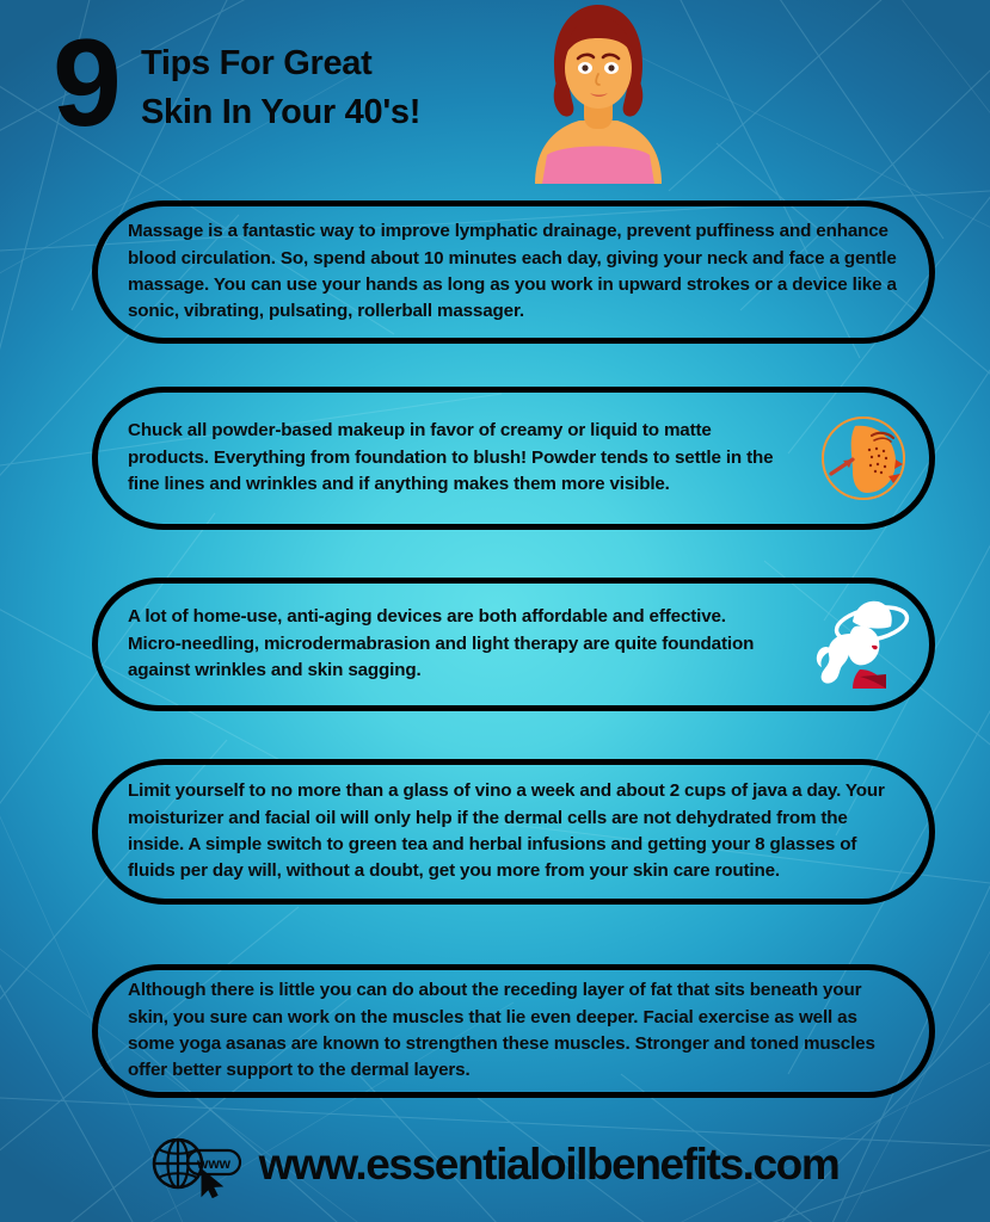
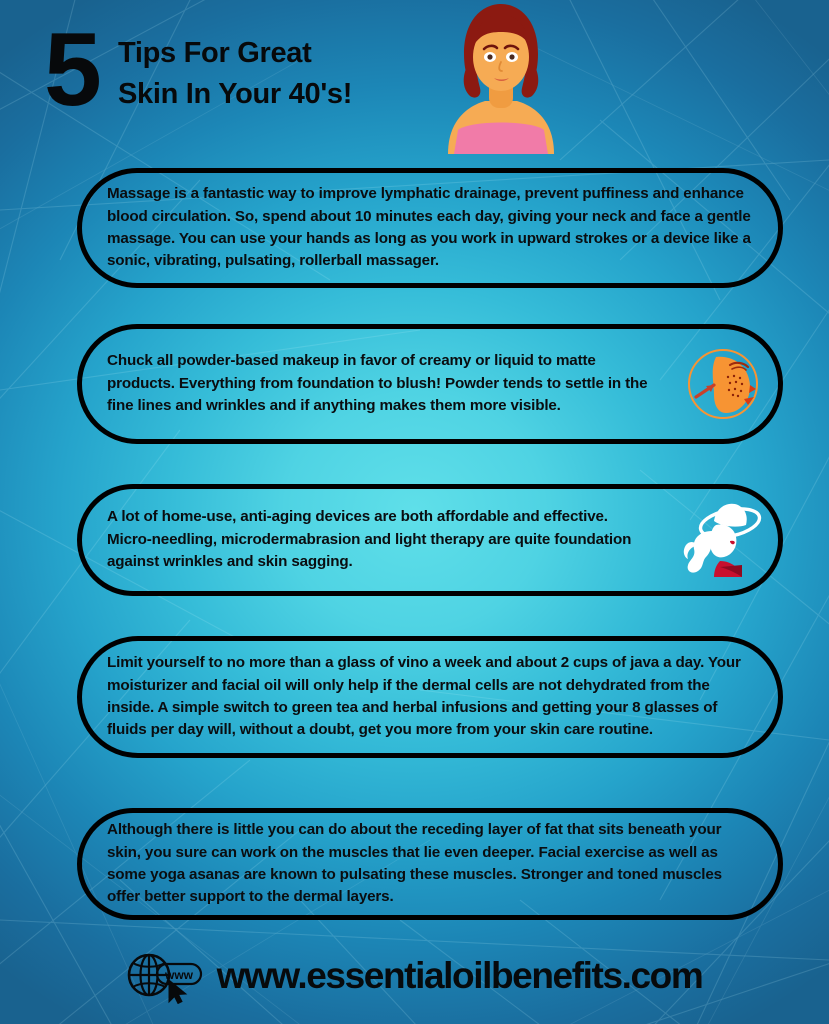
- 9
+ 5
  Tips For Great
  Skin In Your 40's!
  Massage is a fantastic way to improve lymphatic drainage, prevent puffiness and enhance blood circulation. So, spend about 10 minutes each day, giving your neck and face a gentle massage. You can use your hands as long as you work in upward strokes or a device like a sonic, vibrating, pulsating, rollerball massager.
  Chuck all powder-based makeup in favor of creamy or liquid to matte products. Everything from foundation to blush! Powder tends to settle in the fine lines and wrinkles and if anything makes them more visible.
  A lot of home-use, anti-aging devices are both affordable and effective. Micro-needling, microdermabrasion and light therapy are quite foundation against wrinkles and skin sagging.
  Limit yourself to no more than a glass of vino a week and about 2 cups of java a day. Your moisturizer and facial oil will only help if the dermal cells are not dehydrated from the inside. A simple switch to green tea and herbal infusions and getting your 8 glasses of fluids per day will, without a doubt, get you more from your skin care routine.
- Although there is little you can do about the receding layer of fat that sits beneath your skin, you sure can work on the muscles that lie even deeper. Facial exercise as well as some yoga asanas are known to strengthen these muscles. Stronger and toned muscles offer better support to the dermal layers.
+ Although there is little you can do about the receding layer of fat that sits beneath your skin, you sure can work on the muscles that lie even deeper. Facial exercise as well as some yoga asanas are known to pulsating these muscles. Stronger and toned muscles offer better support to the dermal layers.
  www.essentialoilbenefits.com
